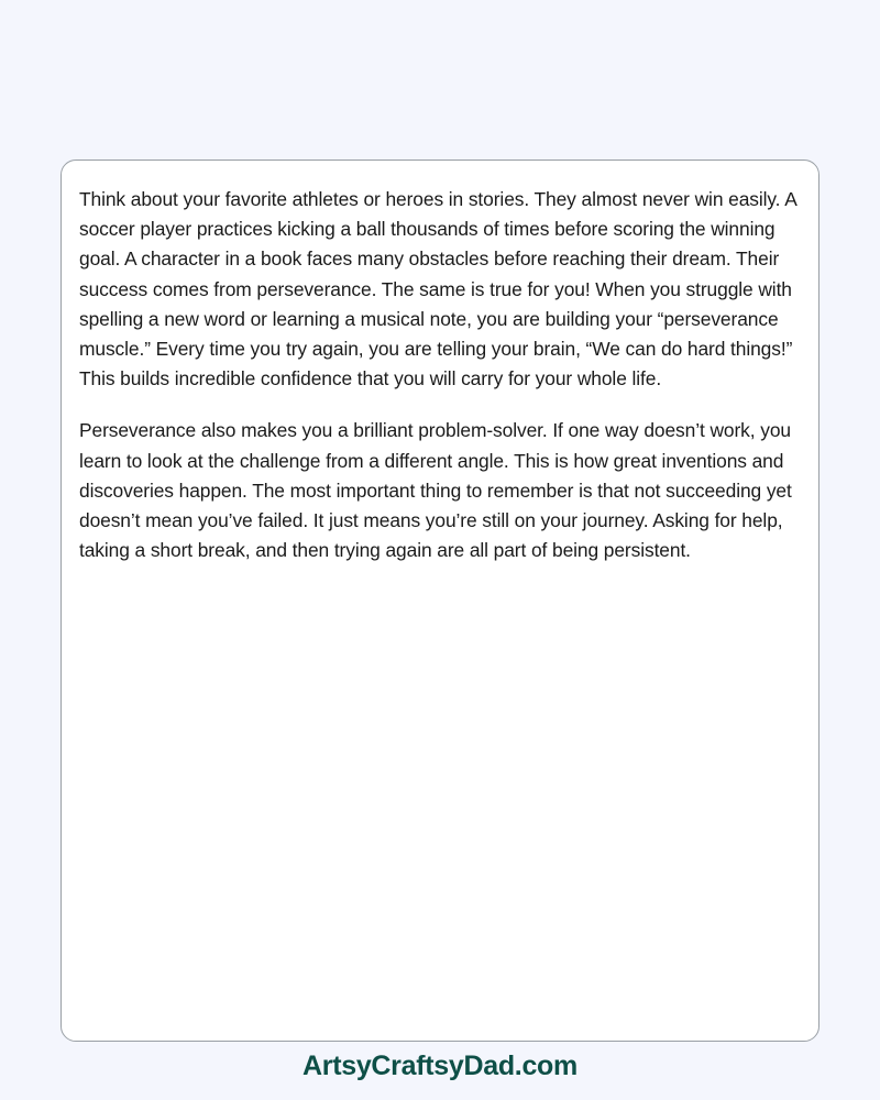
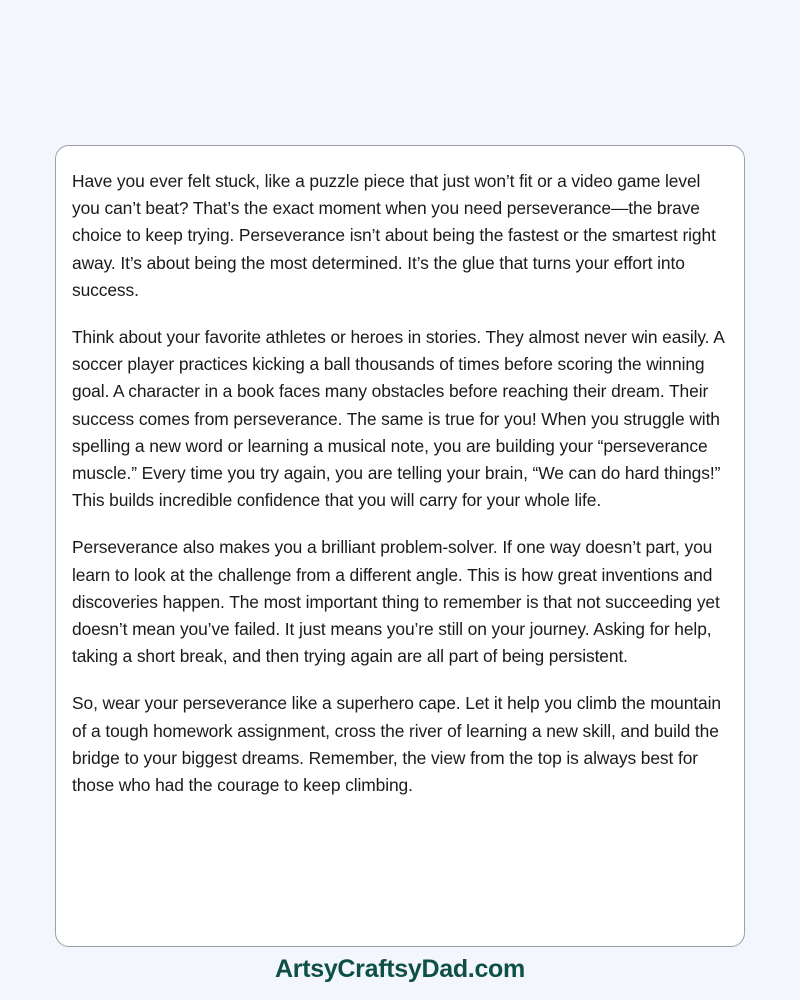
+ Have you ever felt stuck, like a puzzle piece that just won’t fit or a video game level you can’t beat? That’s the exact moment when you need perseverance—the brave choice to keep trying. Perseverance isn’t about being the fastest or the smartest right away. It’s about being the most determined. It’s the glue that turns your effort into success.
  Think about your favorite athletes or heroes in stories. They almost never win easily. A soccer player practices kicking a ball thousands of times before scoring the winning goal. A character in a book faces many obstacles before reaching their dream. Their success comes from perseverance. The same is true for you! When you struggle with spelling a new word or learning a musical note, you are building your “perseverance muscle.” Every time you try again, you are telling your brain, “We can do hard things!” This builds incredible confidence that you will carry for your whole life.
- Perseverance also makes you a brilliant problem-solver. If one way doesn’t work, you learn to look at the challenge from a different angle. This is how great inventions and discoveries happen. The most important thing to remember is that not succeeding yet doesn’t mean you’ve failed. It just means you’re still on your journey. Asking for help, taking a short break, and then trying again are all part of being persistent.
+ Perseverance also makes you a brilliant problem-solver. If one way doesn’t part, you learn to look at the challenge from a different angle. This is how great inventions and discoveries happen. The most important thing to remember is that not succeeding yet doesn’t mean you’ve failed. It just means you’re still on your journey. Asking for help, taking a short break, and then trying again are all part of being persistent.
+ So, wear your perseverance like a superhero cape. Let it help you climb the mountain of a tough homework assignment, cross the river of learning a new skill, and build the bridge to your biggest dreams. Remember, the view from the top is always best for those who had the courage to keep climbing.
  ArtsyCraftsyDad.com
